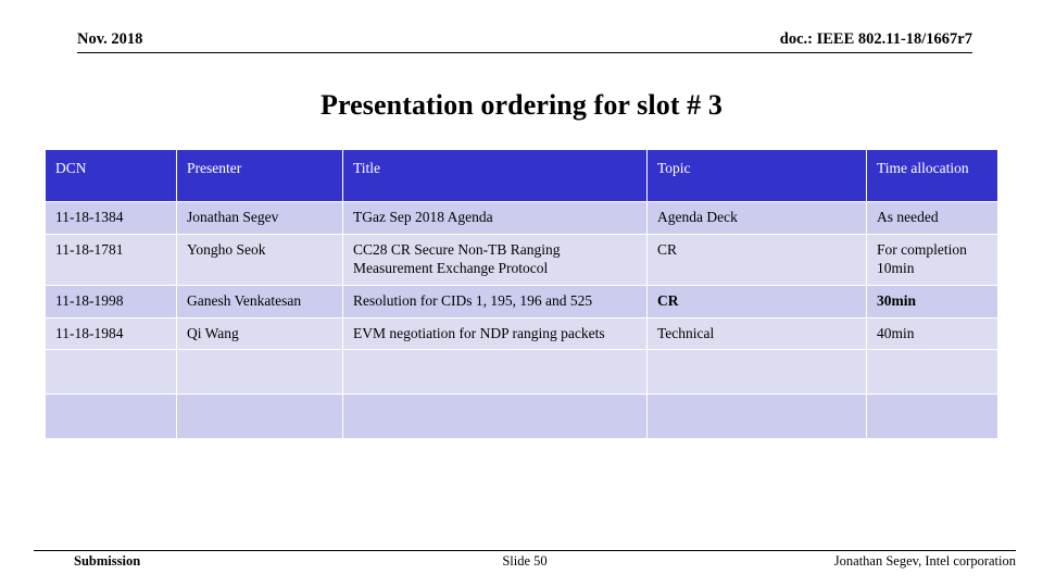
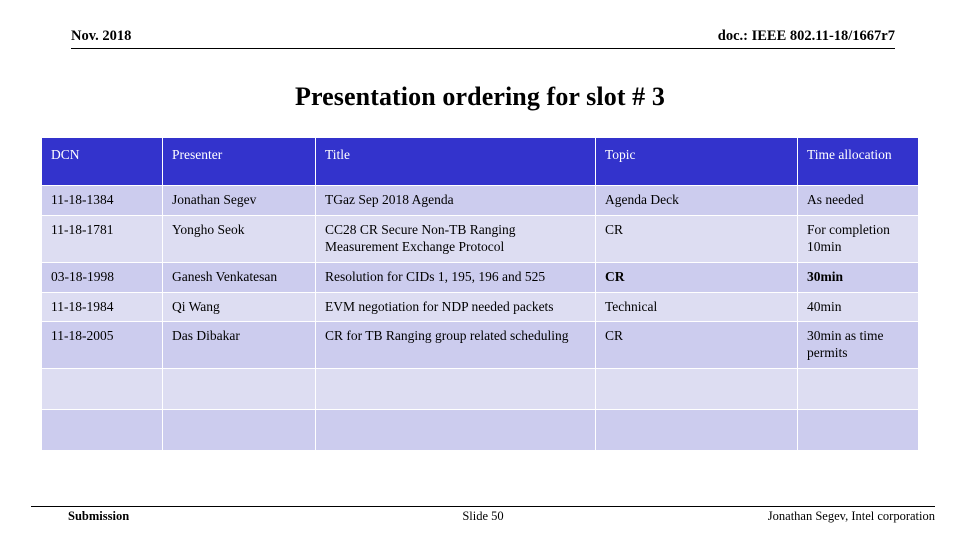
  Nov. 2018
  doc.: IEEE 802.11-18/1667r7
  Presentation ordering for slot # 3
  DCN	Presenter	Title	Topic	Time allocation
  11-18-1384	Jonathan Segev	TGaz Sep 2018 Agenda	Agenda Deck	As needed
  11-18-1781	Yongho Seok	CC28 CR Secure Non-TB Ranging Measurement Exchange Protocol	CR	For completion 10min
- 11-18-1998	Ganesh Venkatesan	Resolution for CIDs 1, 195, 196 and 525	CR	30min
+ 03-18-1998	Ganesh Venkatesan	Resolution for CIDs 1, 195, 196 and 525	CR	30min
- 11-18-1984	Qi Wang	EVM negotiation for NDP ranging packets	Technical	40min
+ 11-18-1984	Qi Wang	EVM negotiation for NDP needed packets	Technical	40min
+ 11-18-2005	Das Dibakar	CR for TB Ranging group related scheduling	CR	30min as time permits
  Submission
  Slide 50
  Jonathan Segev, Intel corporation
